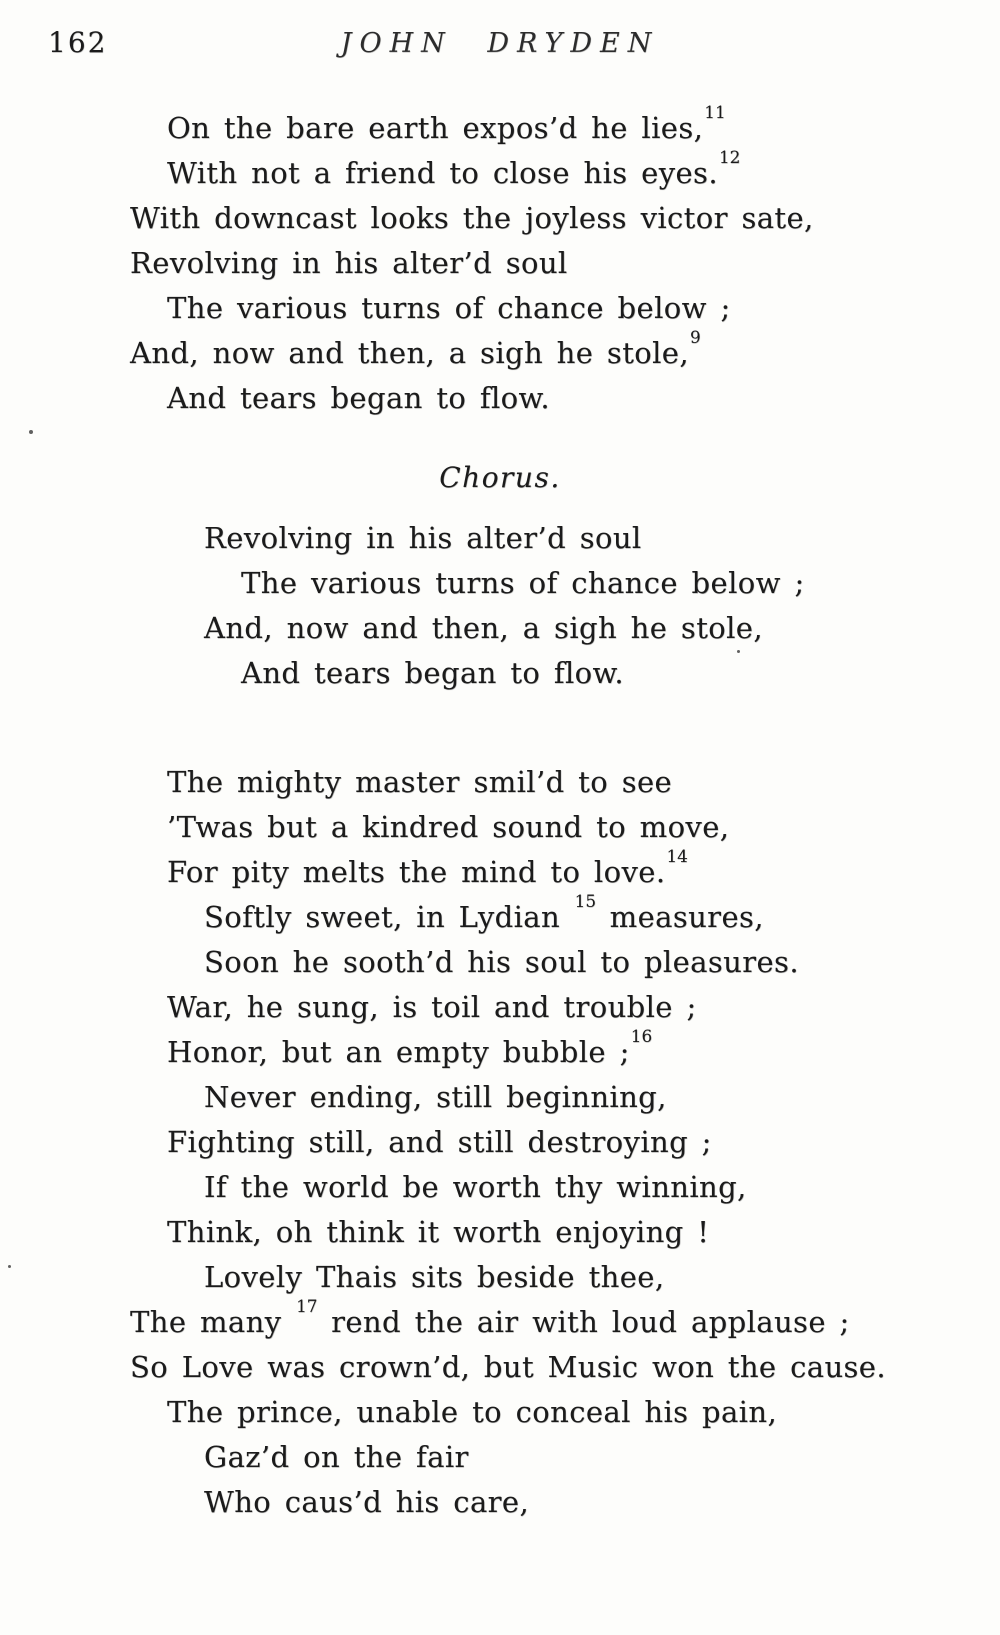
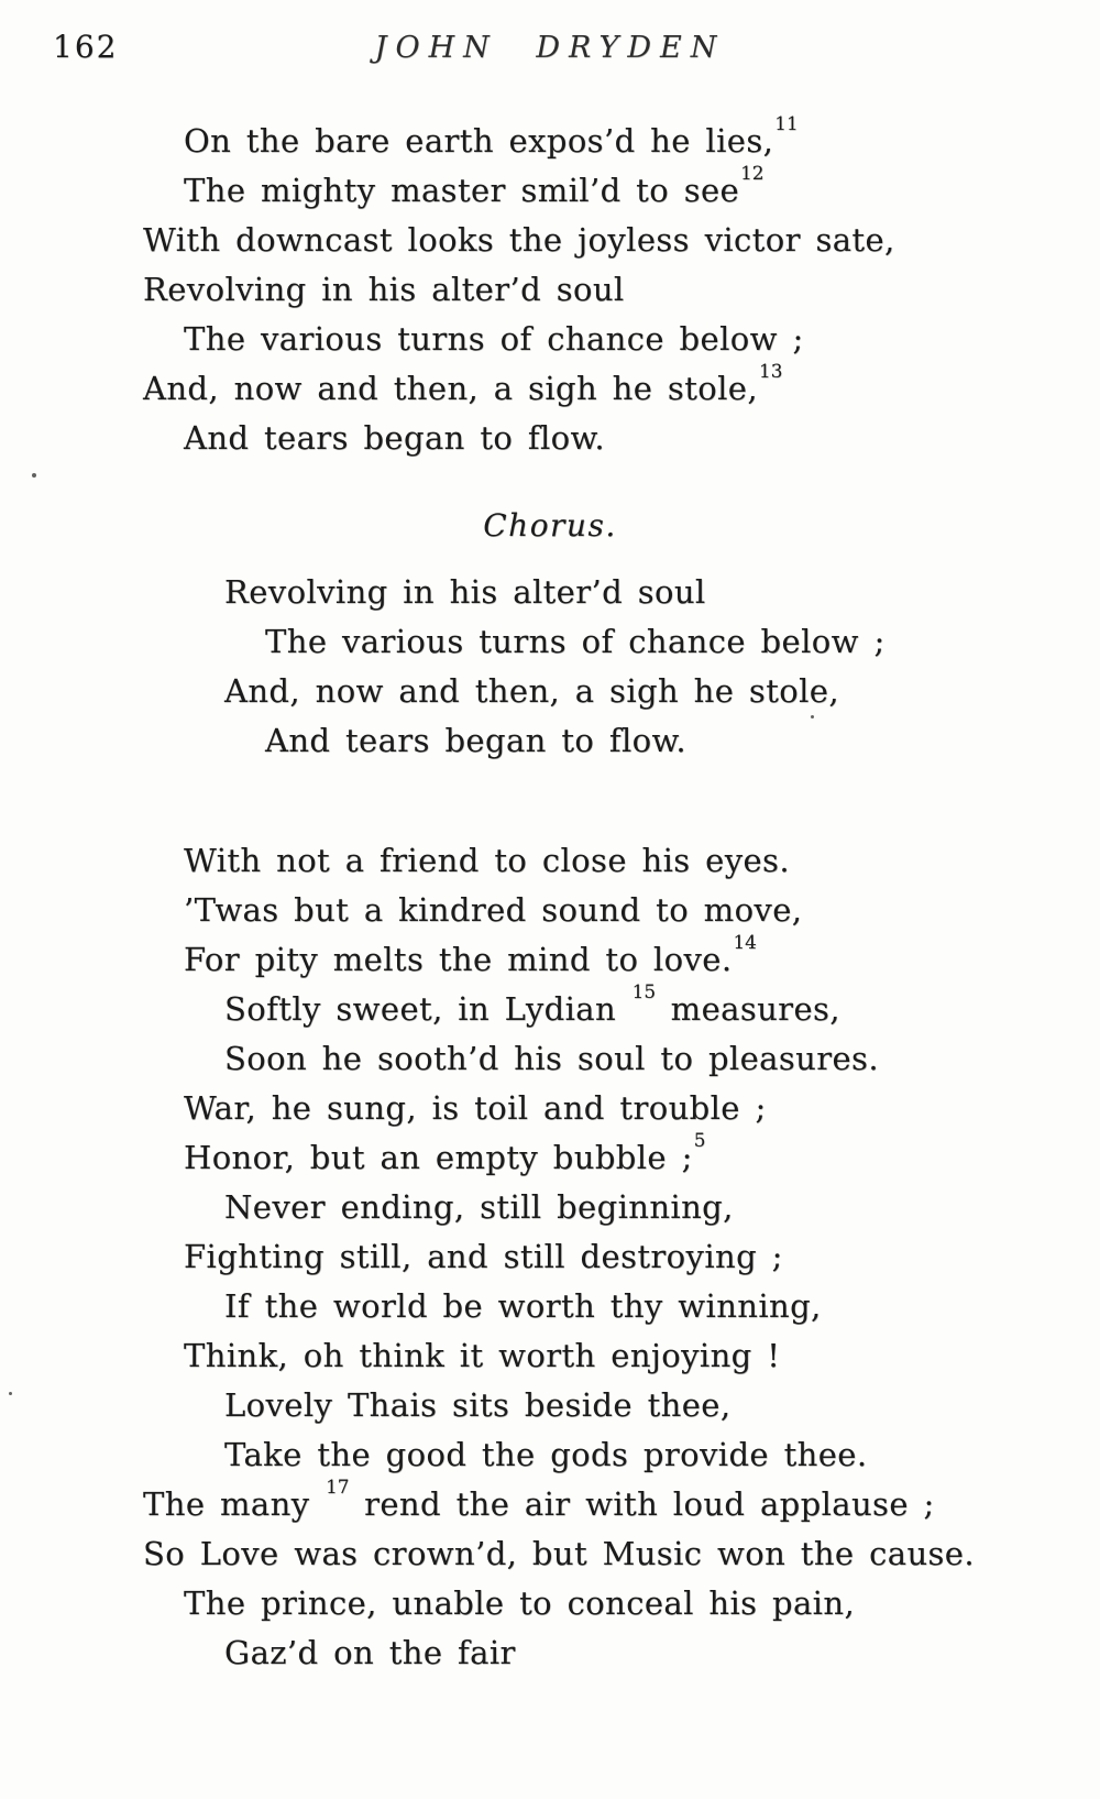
  162
  JOHN DRYDEN
  On the bare earth expos’d he lies,11
- With not a friend to close his eyes.12
+ The mighty master smil’d to see12
  With downcast looks the joyless victor sate,
  Revolving in his alter’d soul
  The various turns of chance below ;
- And, now and then, a sigh he stole,9
+ And, now and then, a sigh he stole,13
  And tears began to flow.
  Chorus.
  Revolving in his alter’d soul
  The various turns of chance below ;
  And, now and then, a sigh he stole,
  And tears began to flow.
- The mighty master smil’d to see
+ With not a friend to close his eyes.
  ’Twas but a kindred sound to move,
  For pity melts the mind to love.14
  Softly sweet, in Lydian 15 measures,
  Soon he sooth’d his soul to pleasures.
  War, he sung, is toil and trouble ;
- Honor, but an empty bubble ;16
+ Honor, but an empty bubble ;5
  Never ending, still beginning,
  Fighting still, and still destroying ;
  If the world be worth thy winning,
  Think, oh think it worth enjoying !
  Lovely Thais sits beside thee,
+ Take the good the gods provide thee.
  The many 17 rend the air with loud applause ;
  So Love was crown’d, but Music won the cause.
  The prince, unable to conceal his pain,
  Gaz’d on the fair
- Who caus’d his care,
